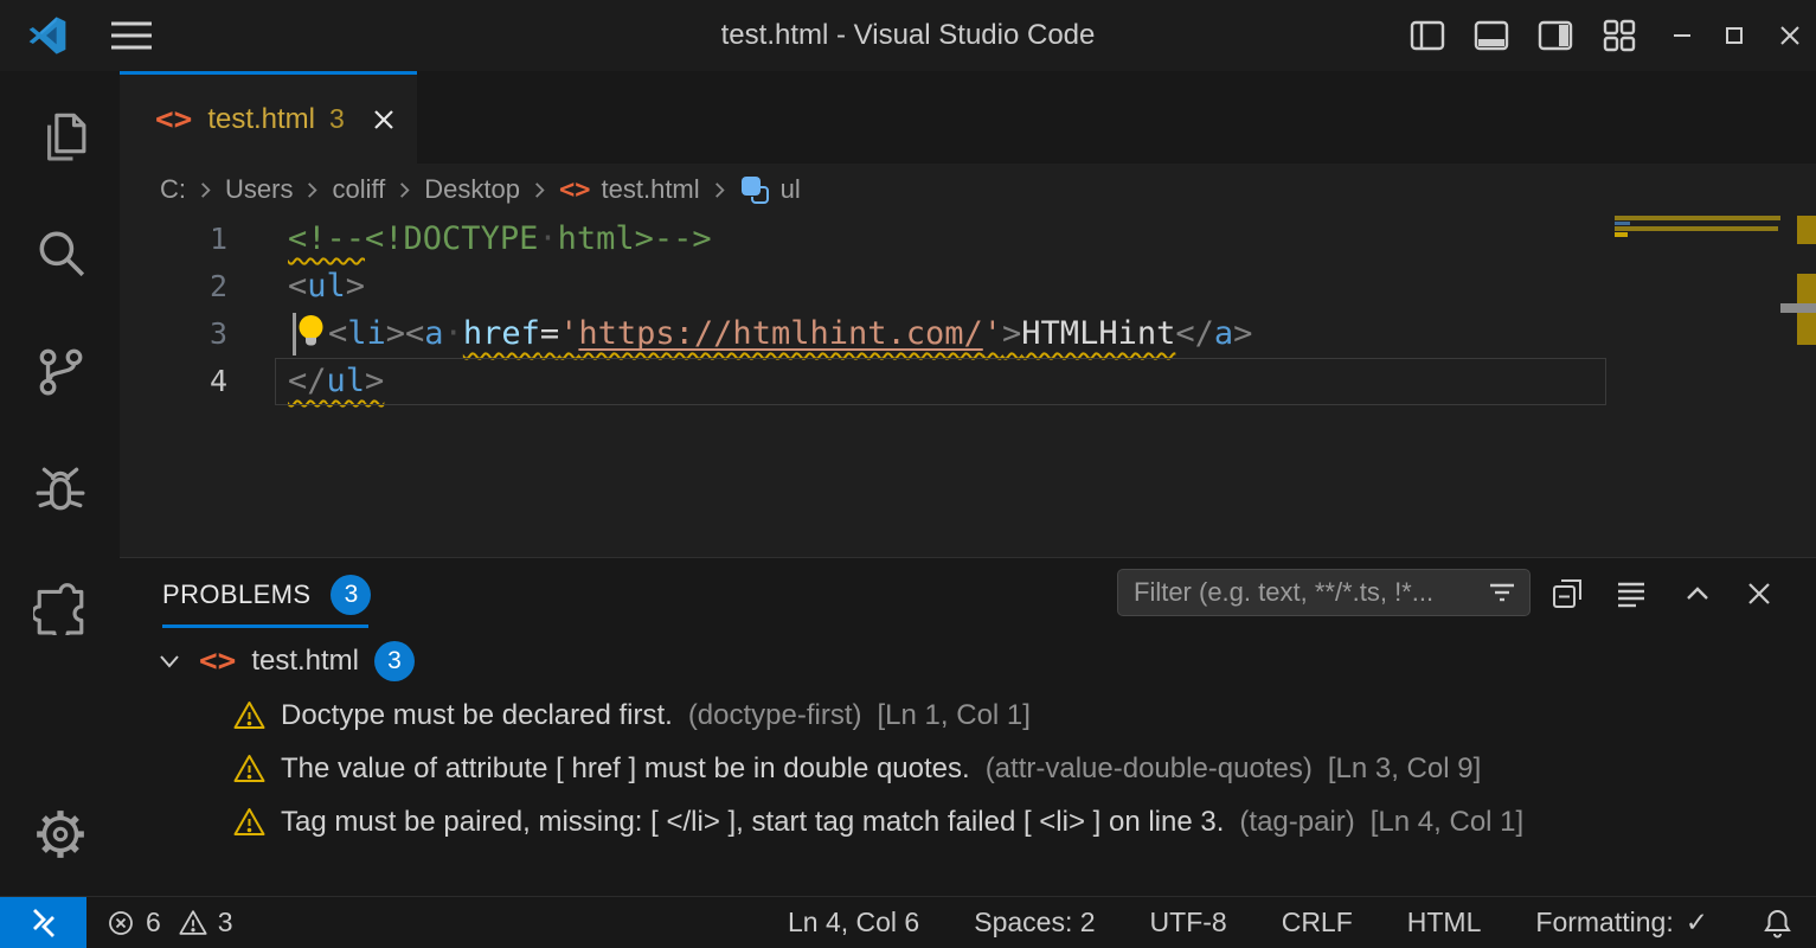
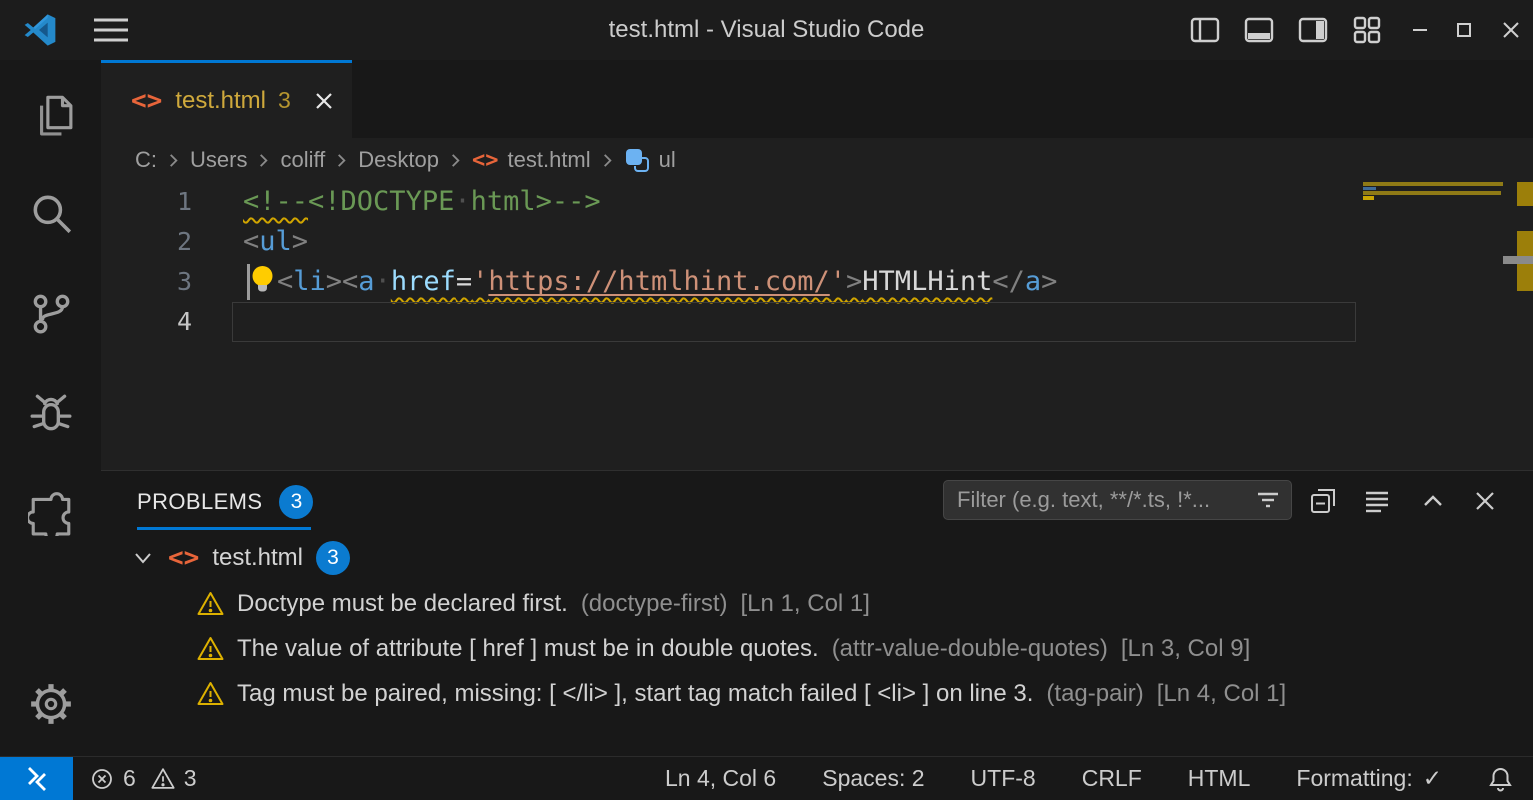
  test.html - Visual Studio Code
  <>
  test.html
  3
  C:
  Users
  coliff
  Desktop
  <>
  test.html
  ul
  1
  <!--<!DOCTYPE·html>-->
  2
  <ul>
  3
  <li><a·href='https://htmlhint.com/'>HTMLHint</a>
  4
- </ul>
  PROBLEMS
  3
  Filter (e.g. text, **/*.ts, !*...
  <>
  test.html
  3
  Doctype must be declared first.
  (doctype-first)
  [Ln 1, Col 1]
  The value of attribute [ href ] must be in double quotes.
  (attr-value-double-quotes)
  [Ln 3, Col 9]
  Tag must be paired, missing: [ </li> ], start tag match failed [ <li> ] on line 3.
  (tag-pair)
  [Ln 4, Col 1]
  6
  3
  Ln 4, Col 6
  Spaces: 2
  UTF-8
  CRLF
  HTML
  Formatting:
  ✓
